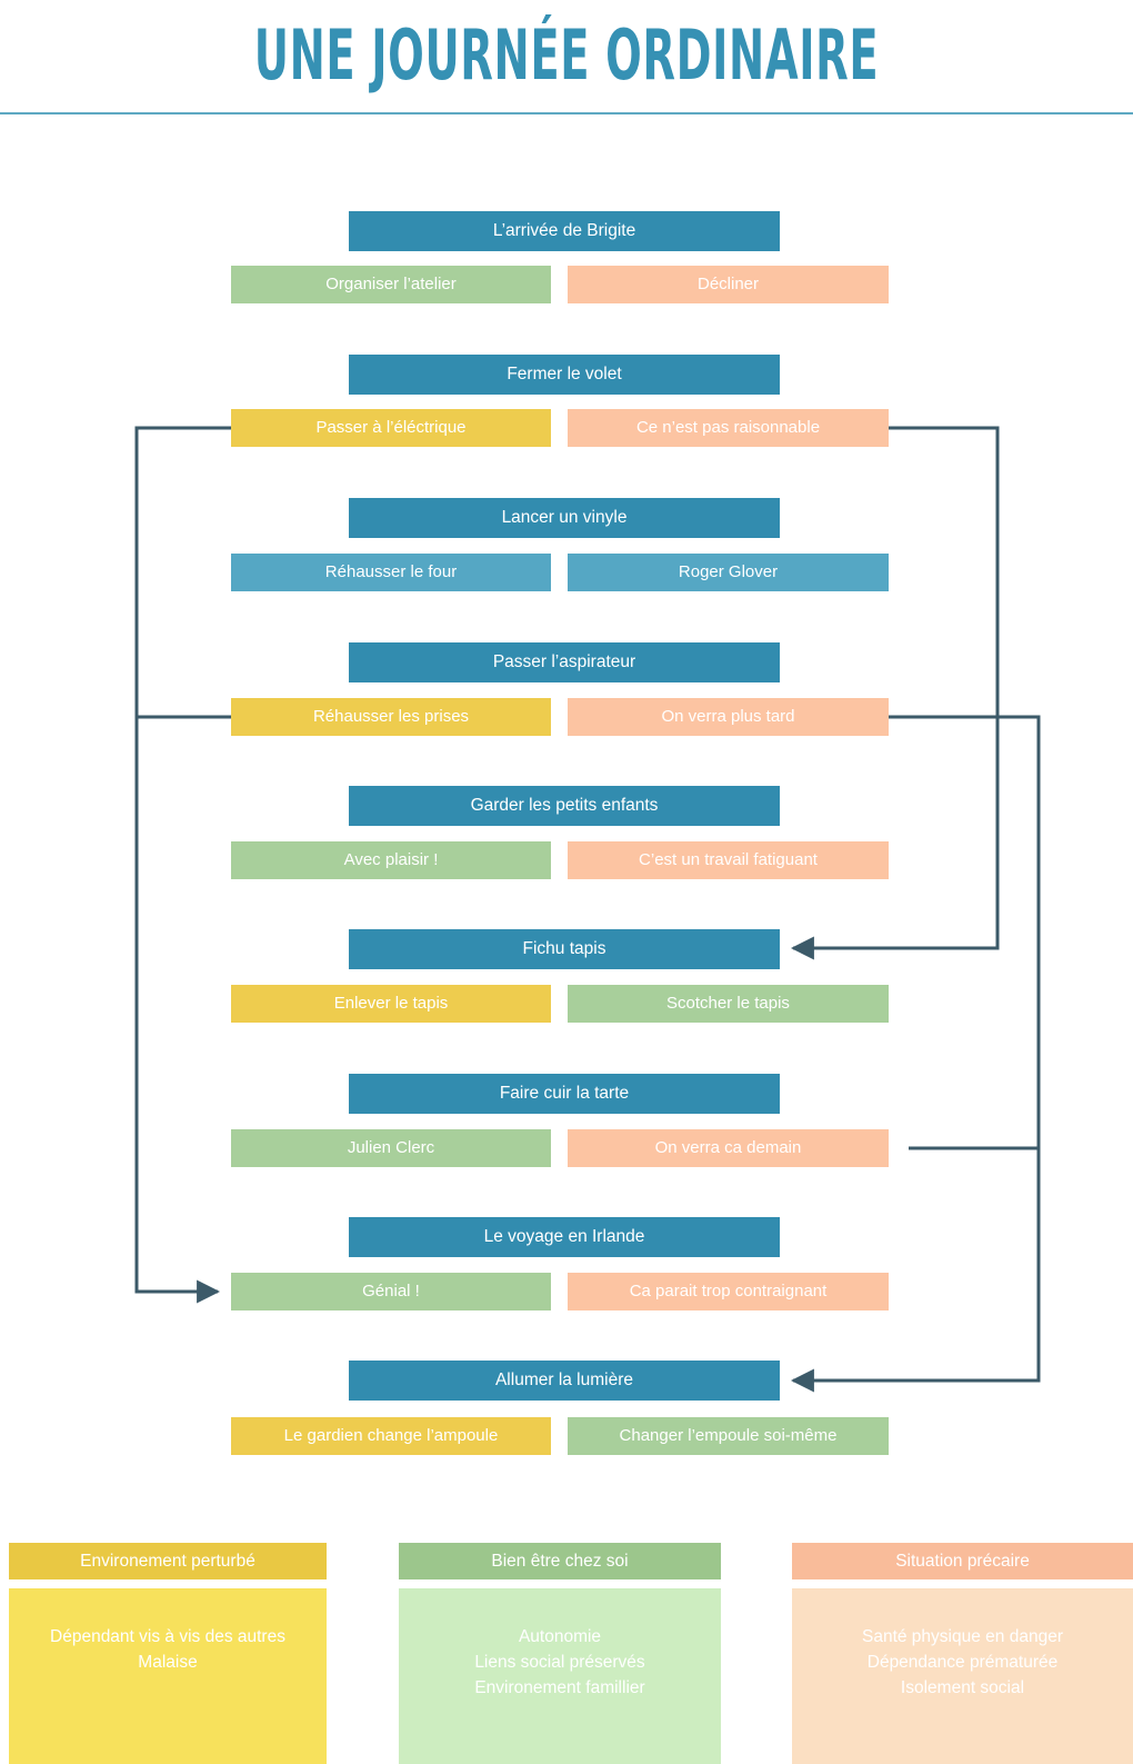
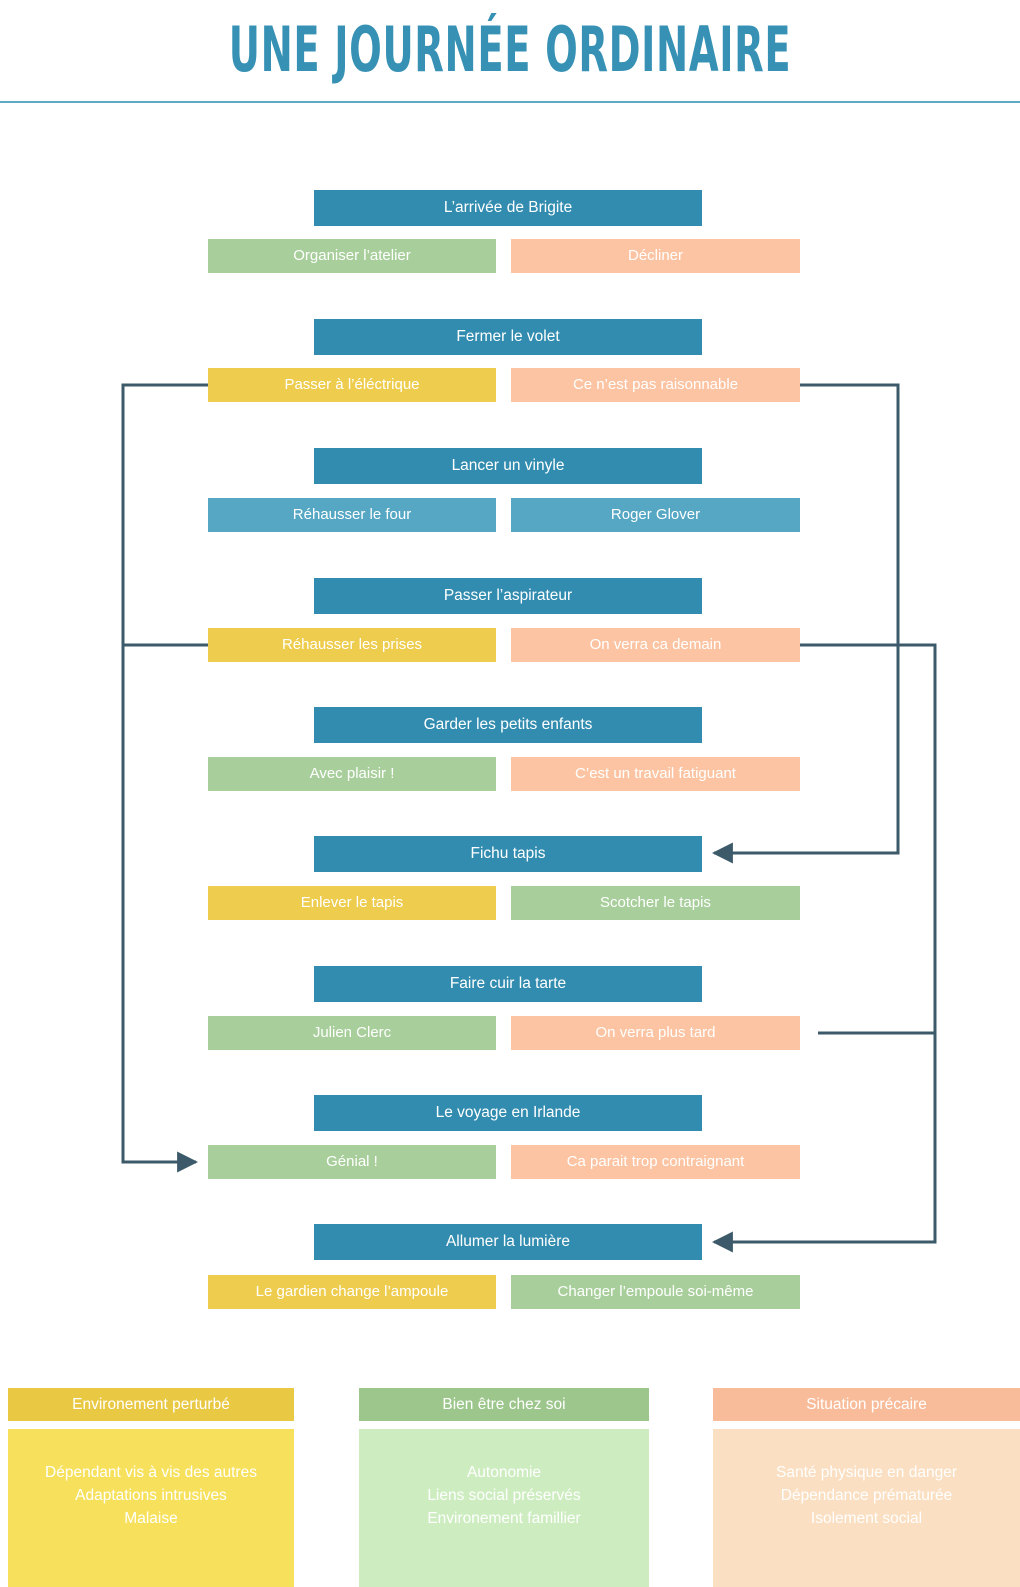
  UNE JOURNÉE ORDINAIRE
  L’arrivée de Brigite
  Organiser l’atelier
  Décliner
  Fermer le volet
  Passer à l’éléctrique
  Ce n’est pas raisonnable
  Lancer un vinyle
  Réhausser le four
  Roger Glover
  Passer l’aspirateur
  Réhausser les prises
- On verra plus tard
+ On verra ca demain
  Garder les petits enfants
  Avec plaisir !
  C’est un travail fatiguant
  Fichu tapis
  Enlever le tapis
  Scotcher le tapis
  Faire cuir la tarte
  Julien Clerc
- On verra ca demain
+ On verra plus tard
  Le voyage en Irlande
  Génial !
  Ca parait trop contraignant
  Allumer la lumière
  Le gardien change l’ampoule
  Changer l’empoule soi-même
  Environement perturbé
  Dépendant vis à vis des autres
+ Adaptations intrusives
  Malaise
  Bien être chez soi
  Autonomie
  Liens social préservés
  Environement famillier
  Situation précaire
  Santé physique en danger
  Dépendance prématurée
  Isolement social
